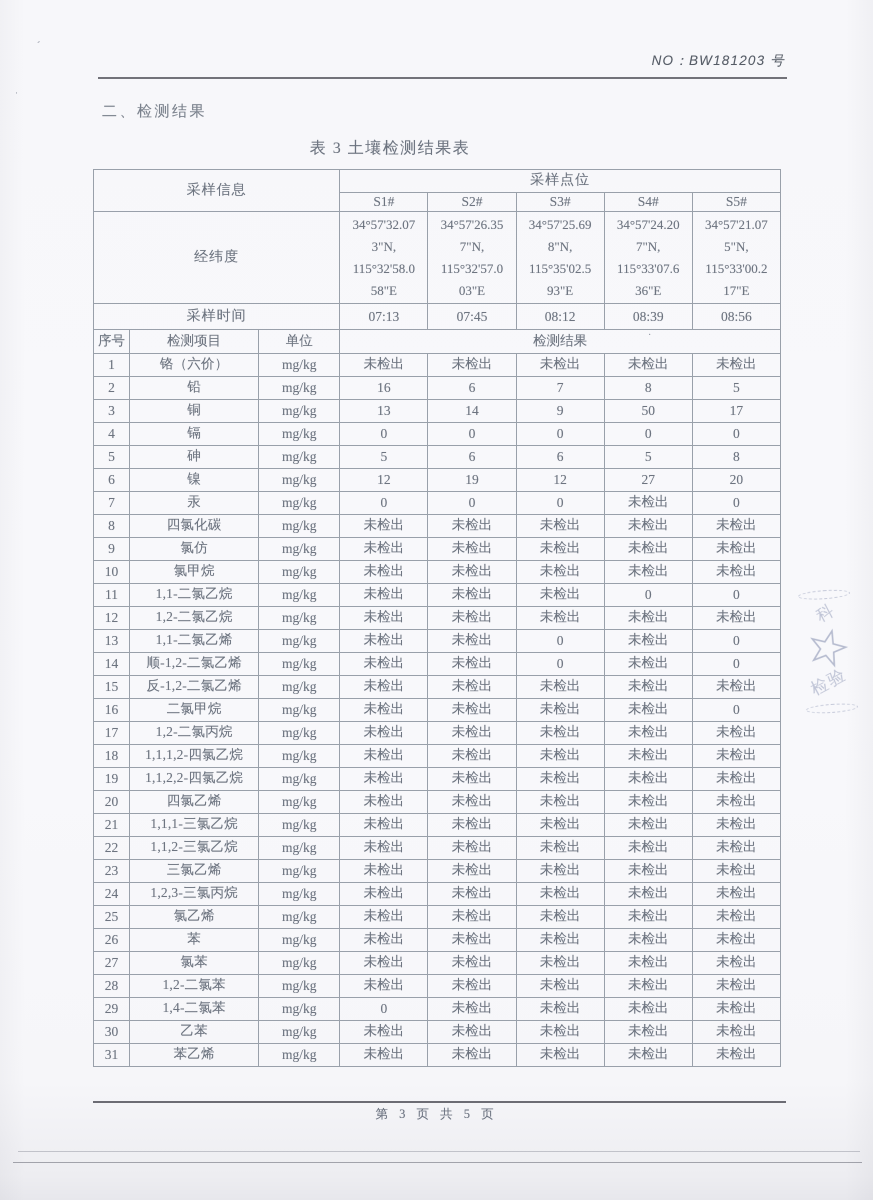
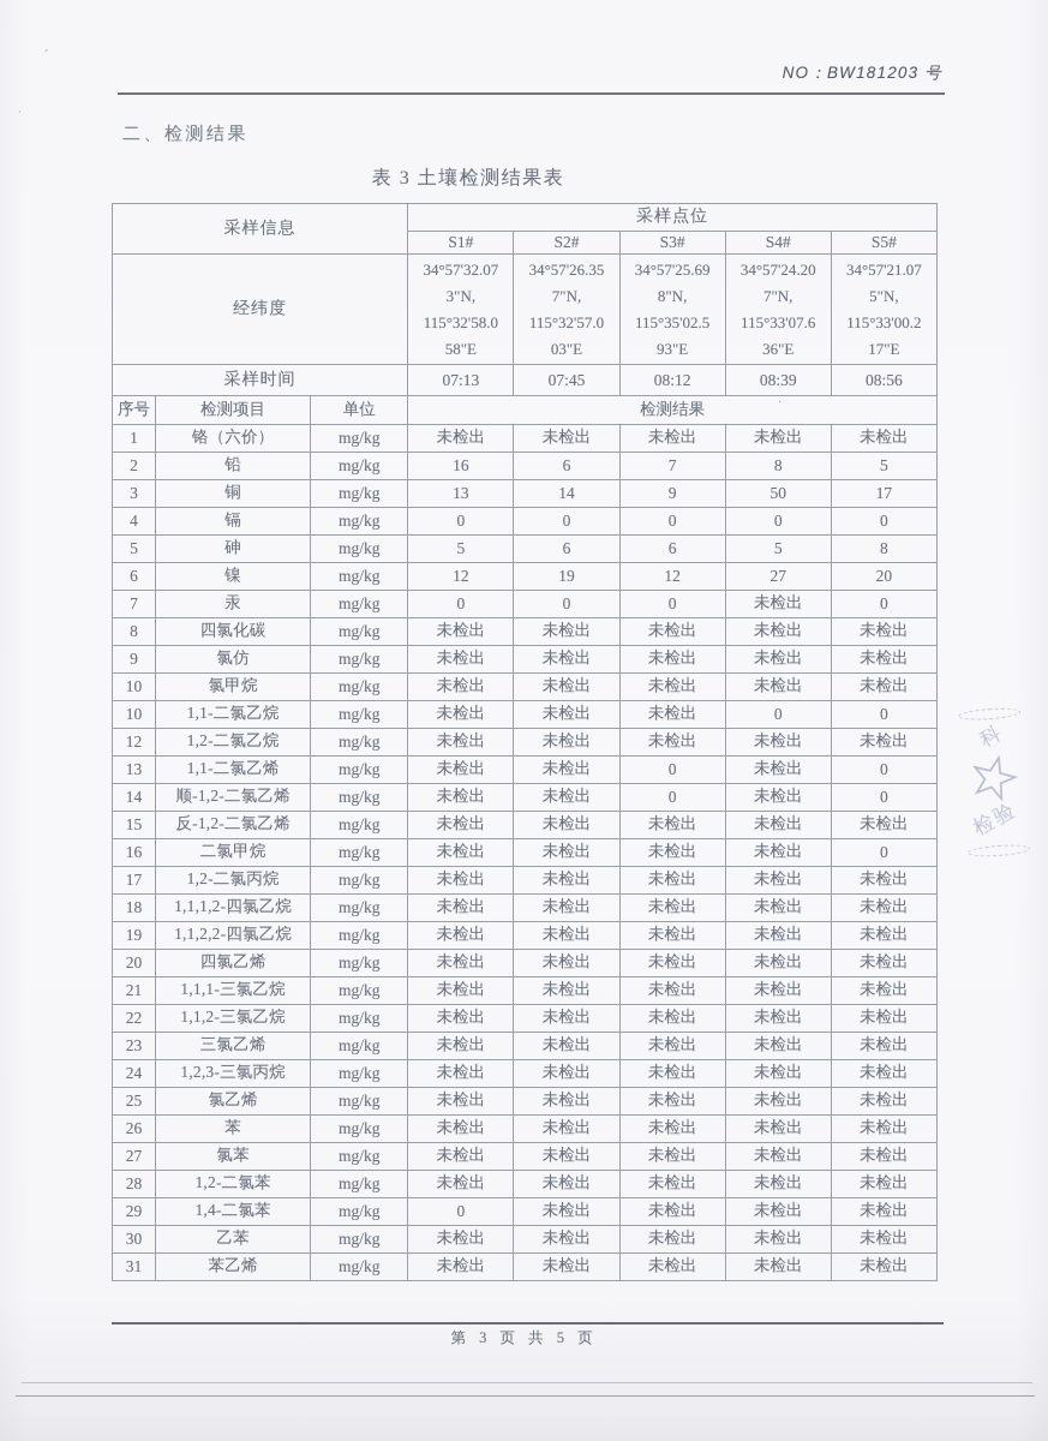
  ·
  ·
  NO：BW181203 号
  二、检测结果
  表 3 土壤检测结果表
  采样信息	采样点位
  S1#	S2#	S3#	S4#	S5#
  经纬度	34°57'32.073"N,115°32'58.058"E	34°57'26.357"N,115°32'57.003"E	34°57'25.698"N,115°35'02.593"E	34°57'24.207"N,115°33'07.636"E	34°57'21.075"N,115°33'00.217"E
  采样时间	07:13	07:45	08:12	08:39	08:56
  序号	检测项目	单位	检测结果
  1	铬（六价）	mg/kg	未检出	未检出	未检出	未检出	未检出
  2	铅	mg/kg	16	6	7	8	5
  3	铜	mg/kg	13	14	9	50	17
  4	镉	mg/kg	0	0	0	0	0
  5	砷	mg/kg	5	6	6	5	8
  6	镍	mg/kg	12	19	12	27	20
  7	汞	mg/kg	0	0	0	未检出	0
  8	四氯化碳	mg/kg	未检出	未检出	未检出	未检出	未检出
  9	氯仿	mg/kg	未检出	未检出	未检出	未检出	未检出
  10	氯甲烷	mg/kg	未检出	未检出	未检出	未检出	未检出
- 11	1,1-二氯乙烷	mg/kg	未检出	未检出	未检出	0	0
+ 10	1,1-二氯乙烷	mg/kg	未检出	未检出	未检出	0	0
  12	1,2-二氯乙烷	mg/kg	未检出	未检出	未检出	未检出	未检出
  13	1,1-二氯乙烯	mg/kg	未检出	未检出	0	未检出	0
  14	顺-1,2-二氯乙烯	mg/kg	未检出	未检出	0	未检出	0
  15	反-1,2-二氯乙烯	mg/kg	未检出	未检出	未检出	未检出	未检出
  16	二氯甲烷	mg/kg	未检出	未检出	未检出	未检出	0
  17	1,2-二氯丙烷	mg/kg	未检出	未检出	未检出	未检出	未检出
  18	1,1,1,2-四氯乙烷	mg/kg	未检出	未检出	未检出	未检出	未检出
  19	1,1,2,2-四氯乙烷	mg/kg	未检出	未检出	未检出	未检出	未检出
  20	四氯乙烯	mg/kg	未检出	未检出	未检出	未检出	未检出
  21	1,1,1-三氯乙烷	mg/kg	未检出	未检出	未检出	未检出	未检出
  22	1,1,2-三氯乙烷	mg/kg	未检出	未检出	未检出	未检出	未检出
  23	三氯乙烯	mg/kg	未检出	未检出	未检出	未检出	未检出
  24	1,2,3-三氯丙烷	mg/kg	未检出	未检出	未检出	未检出	未检出
  25	氯乙烯	mg/kg	未检出	未检出	未检出	未检出	未检出
  26	苯	mg/kg	未检出	未检出	未检出	未检出	未检出
  27	氯苯	mg/kg	未检出	未检出	未检出	未检出	未检出
  28	1,2-二氯苯	mg/kg	未检出	未检出	未检出	未检出	未检出
  29	1,4-二氯苯	mg/kg	0	未检出	未检出	未检出	未检出
  30	乙苯	mg/kg	未检出	未检出	未检出	未检出	未检出
  31	苯乙烯	mg/kg	未检出	未检出	未检出	未检出	未检出
  第 3 页 共 5 页
